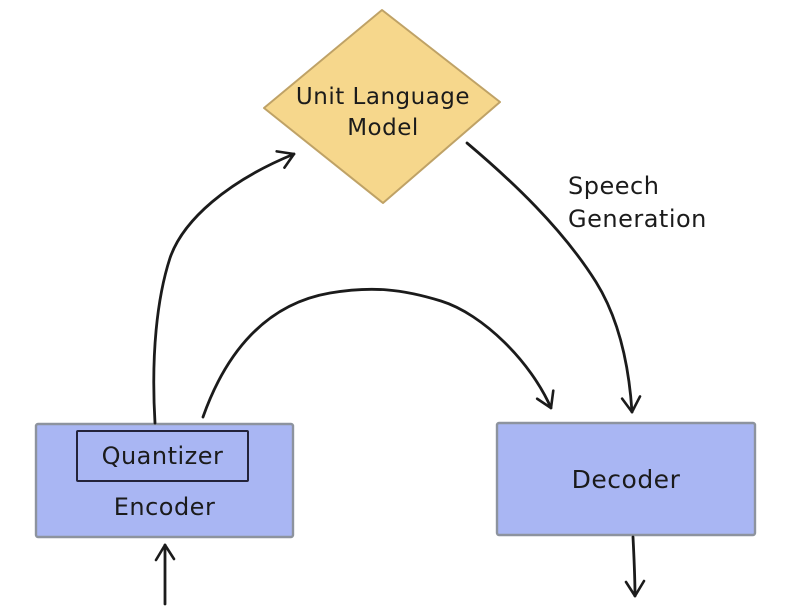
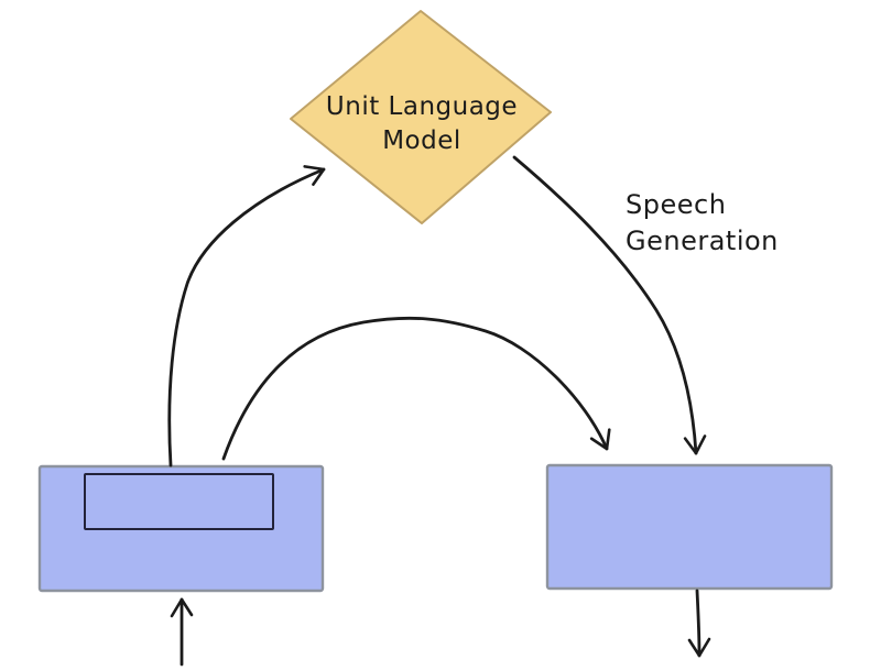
  Unit Language
  Model
- Quantizer
- Encoder
- Decoder
  Speech Generation
